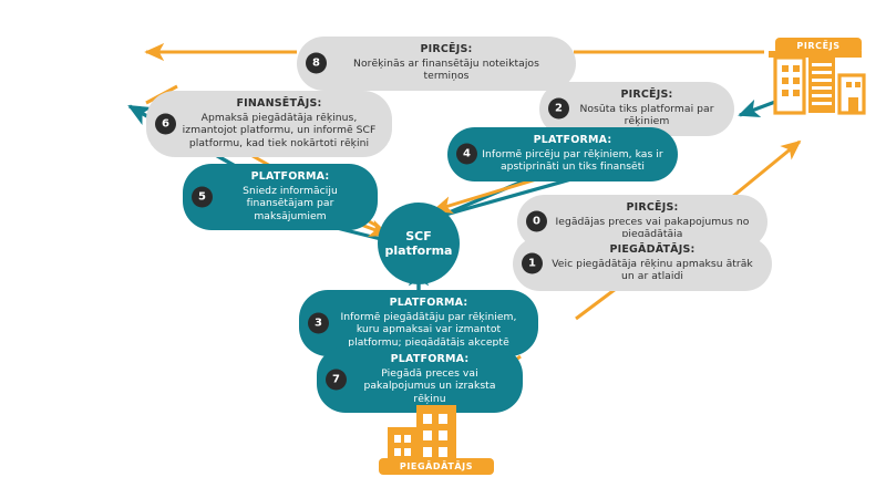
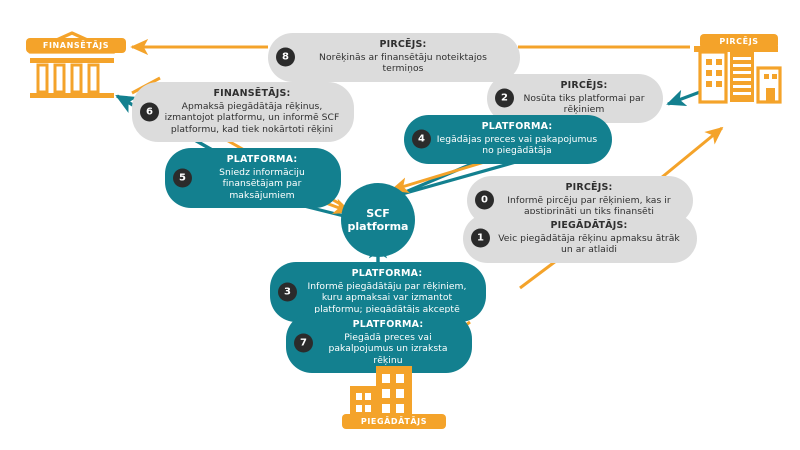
+ FINANSĒTĀJS
  PIRCĒJS
  PIEGĀDĀTĀJS
  SCF
  platforma
  8
  PIRCĒJS:
  Norēķinās ar finansētāju noteiktajos termiņos
  2
  PIRCĒJS:
  Nosūta tiks platformai par rēķiniem
  6
  FINANSĒTĀJS:
  Apmaksā piegādātāja rēķinus, izmantojot platformu, un informē SCF platformu, kad tiek nokārtoti rēķini
  4
  PLATFORMA:
- Informē pircēju par rēķiniem, kas ir apstiprināti un tiks finansēti
+ Iegādājas preces vai pakapojumus no piegādātāja
  5
  PLATFORMA:
  Sniedz informāciju finansētājam par maksājumiem
  0
  PIRCĒJS:
- Iegādājas preces vai pakapojumus no piegādātāja
+ Informē pircēju par rēķiniem, kas ir apstiprināti un tiks finansēti
  1
  PIEGĀDĀTĀJS:
  Veic piegādātāja rēķinu apmaksu ātrāk un ar atlaidi
  3
  PLATFORMA:
  Informē piegādātāju par rēķiniem, kuru apmaksai var izmantot platformu; piegādātājs akceptē
  7
  PLATFORMA:
  Piegādā preces vai pakalpojumus un izraksta rēķinu
